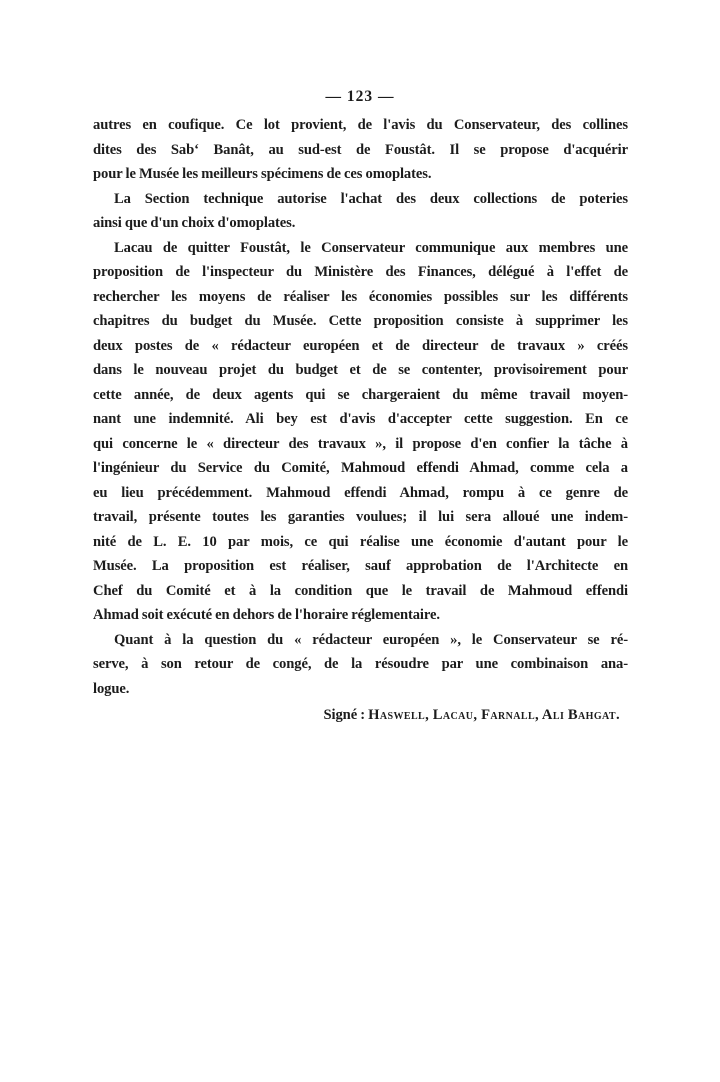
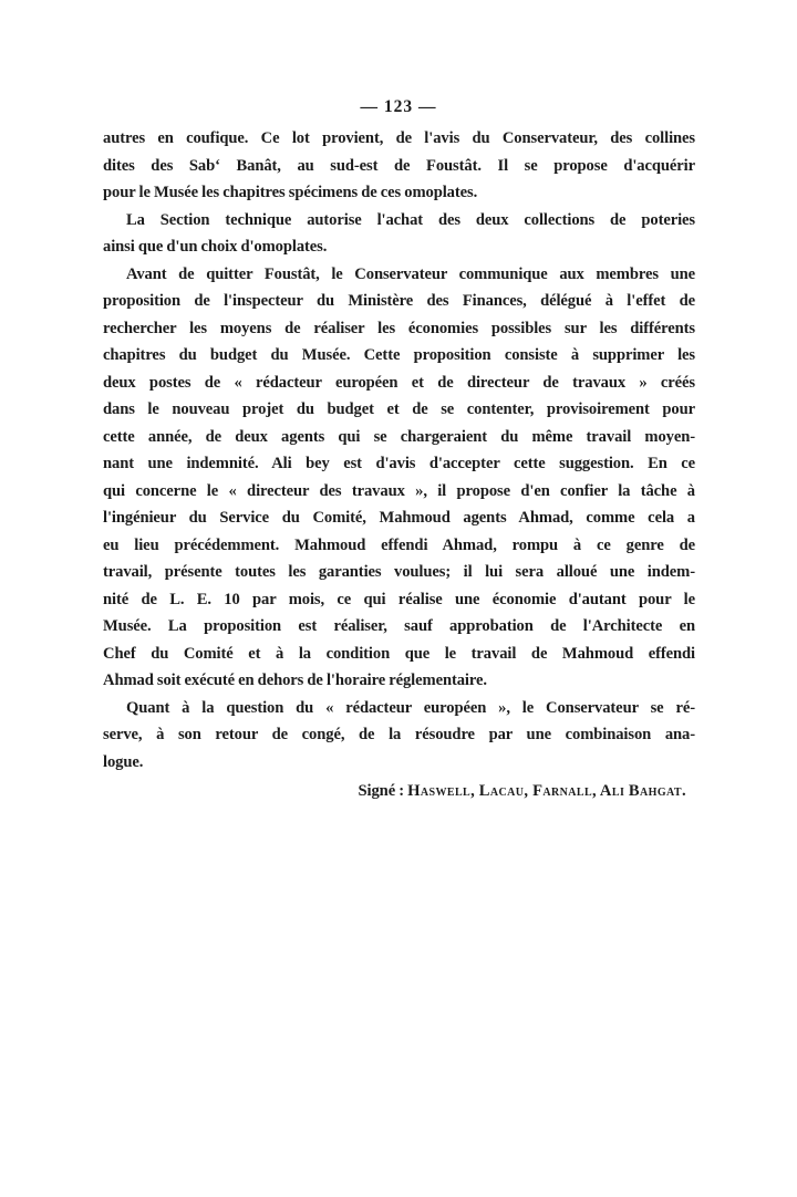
  — 123 —
  autres en coufique. Ce lot provient, de l'avis du Conservateur, des collines
  dites des Sab‘ Banât, au sud-est de Foustât. Il se propose d'acquérir
- pour le Musée les meilleurs spécimens de ces omoplates.
+ pour le Musée les chapitres spécimens de ces omoplates.
  La Section technique autorise l'achat des deux collections de poteries
  ainsi que d'un choix d'omoplates.
- Lacau de quitter Foustât, le Conservateur communique aux membres une
+ Avant de quitter Foustât, le Conservateur communique aux membres une
  proposition de l'inspecteur du Ministère des Finances, délégué à l'effet de
  rechercher les moyens de réaliser les économies possibles sur les différents
  chapitres du budget du Musée. Cette proposition consiste à supprimer les
  deux postes de « rédacteur européen et de directeur de travaux » créés
  dans le nouveau projet du budget et de se contenter, provisoirement pour
  cette année, de deux agents qui se chargeraient du même travail moyen-
  nant une indemnité. Ali bey est d'avis d'accepter cette suggestion. En ce
  qui concerne le « directeur des travaux », il propose d'en confier la tâche à
- l'ingénieur du Service du Comité, Mahmoud effendi Ahmad, comme cela a
+ l'ingénieur du Service du Comité, Mahmoud agents Ahmad, comme cela a
  eu lieu précédemment. Mahmoud effendi Ahmad, rompu à ce genre de
  travail, présente toutes les garanties voulues; il lui sera alloué une indem-
  nité de L. E. 10 par mois, ce qui réalise une économie d'autant pour le
  Musée. La proposition est réaliser, sauf approbation de l'Architecte en
  Chef du Comité et à la condition que le travail de Mahmoud effendi
  Ahmad soit exécuté en dehors de l'horaire réglementaire.
  Quant à la question du « rédacteur européen », le Conservateur se ré-
  serve, à son retour de congé, de la résoudre par une combinaison ana-
  logue.
  Signé : Haswell, Lacau, Farnall, Ali Bahgat.
